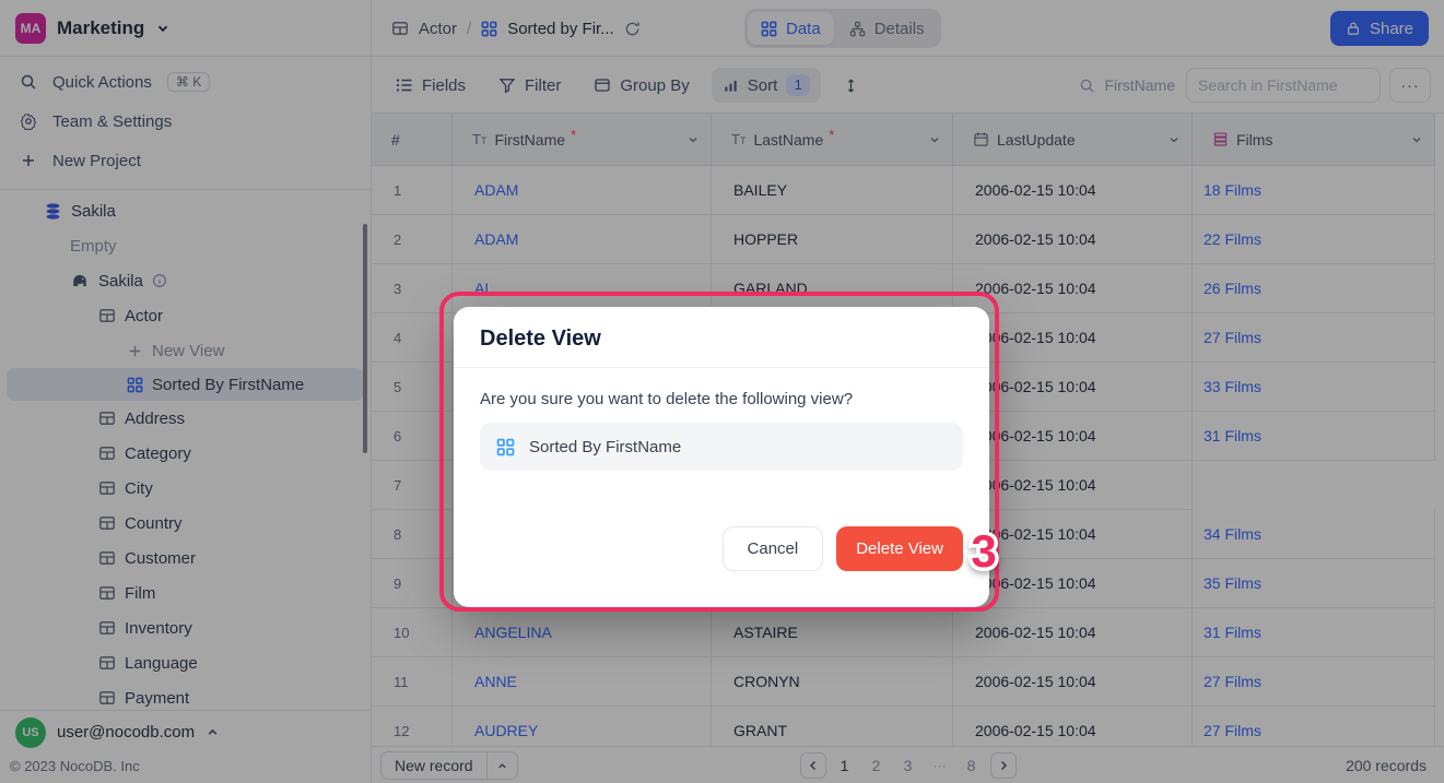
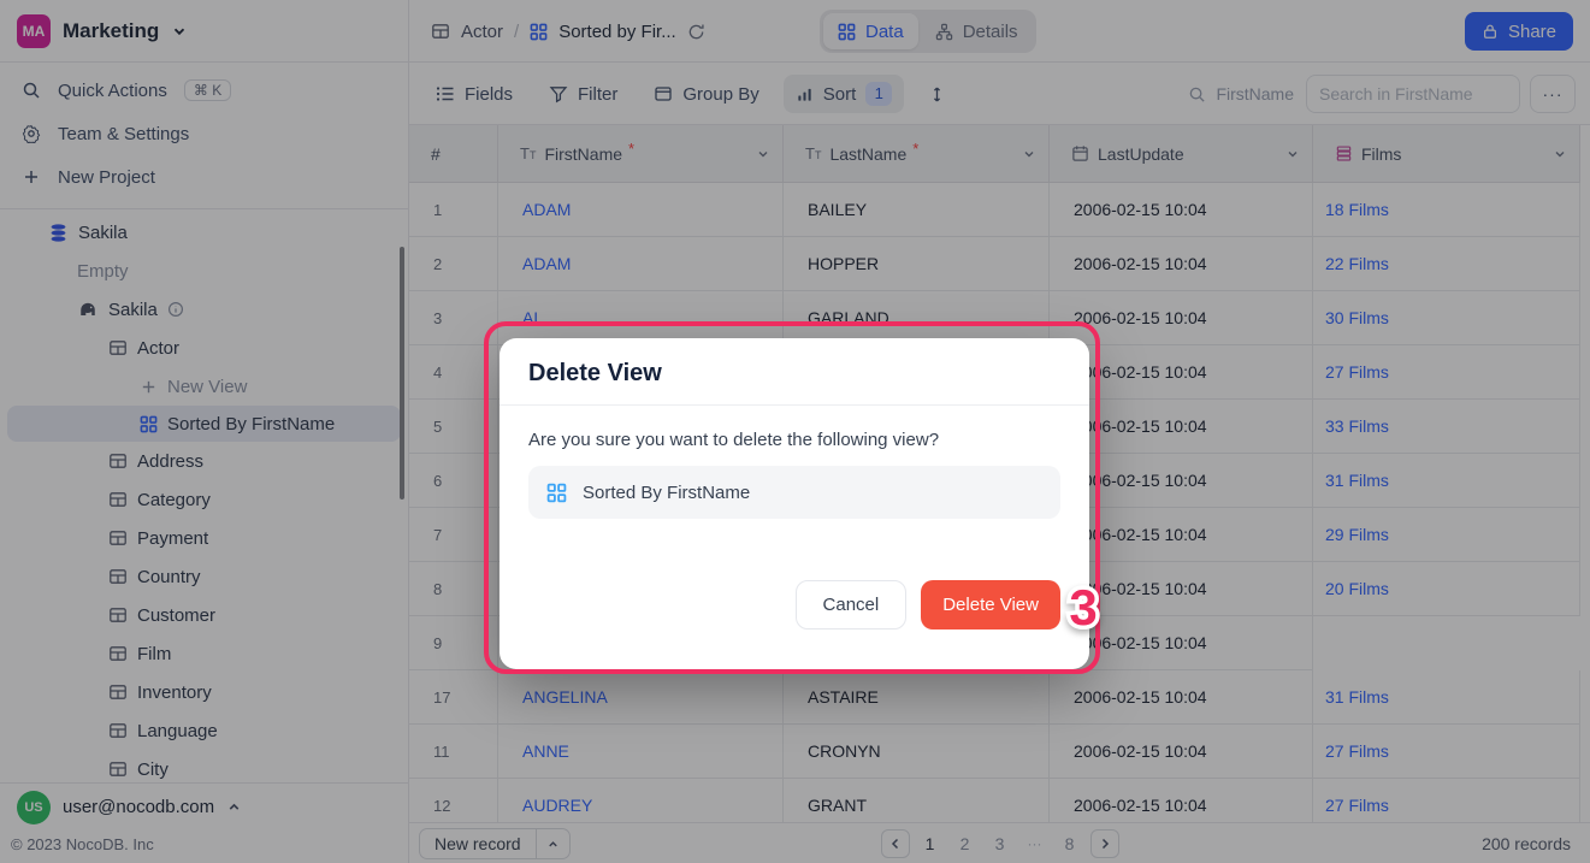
  MA
  Marketing
  Quick Actions
  ⌘ K
  Team & Settings
  New Project
  Sakila
  Empty
  Sakila
  Actor
  New View
  Sorted By FirstName
  Address
  Category
- City
+ Payment
  Country
  Customer
  Film
  Inventory
  Language
- Payment
+ City
  US
  user@nocodb.com
  © 2023 NocoDB. Inc
  Actor
  /
  Sorted by Fir...
  Data
  Details
  Share
  Fields
  Filter
  Group By
  Sort
  1
  FirstName
  Search in FirstName
  ···
  #
  TT
  FirstName
  *
  TT
  LastName
  *
  LastUpdate
  Films
  1
  ADAM
  BAILEY
  2006-02-15 10:04
  18 Films
  2
  ADAM
  HOPPER
  2006-02-15 10:04
  22 Films
  3
  AL
  GARLAND
  2006-02-15 10:04
- 26 Films
+ 30 Films
  4
  06-02-15 10:04
  27 Films
  5
  06-02-15 10:04
  33 Films
  6
  06-02-15 10:04
  31 Films
  7
  06-02-15 10:04
+ 29 Films
  8
  06-02-15 10:04
- 34 Films
+ 20 Films
  9
  06-02-15 10:04
- 35 Films
- 10
+ 17
  ANGELINA
  ASTAIRE
  2006-02-15 10:04
  31 Films
  11
  ANNE
  CRONYN
  2006-02-15 10:04
  27 Films
  12
  AUDREY
  GRANT
  2006-02-15 10:04
  27 Films
  New record
  1
  2
  3
  ···
  8
  200 records
  Delete View
  Are you sure you want to delete the following view?
  Sorted By FirstName
  Cancel
  Delete View
  3
